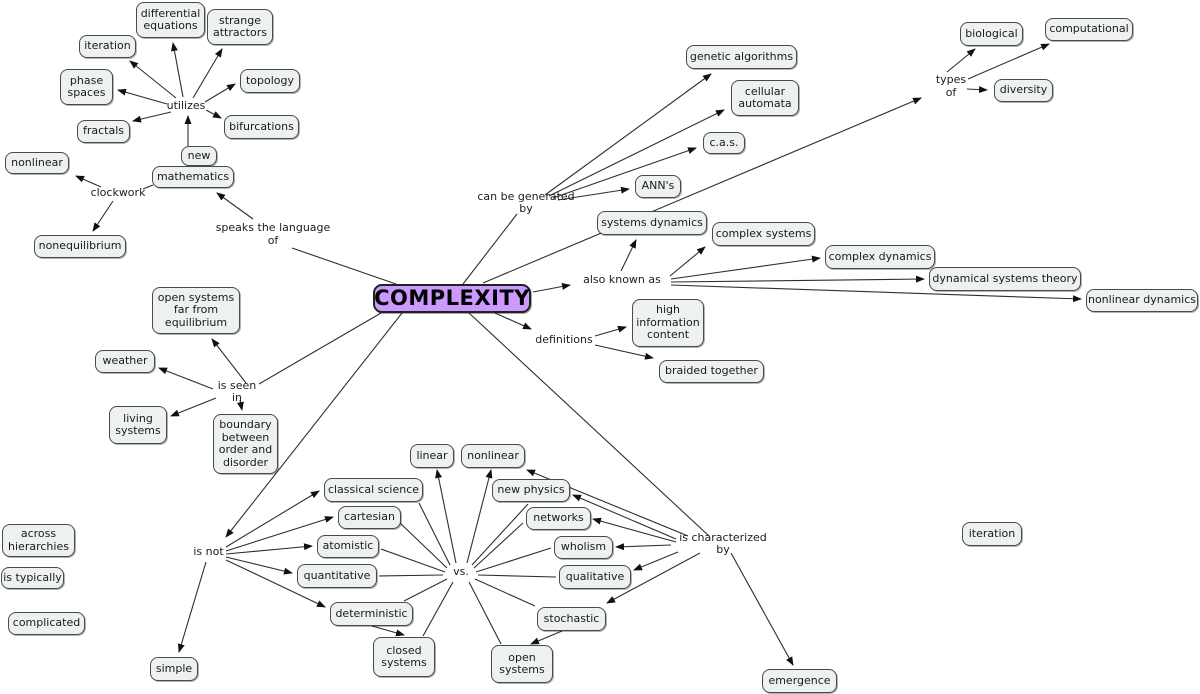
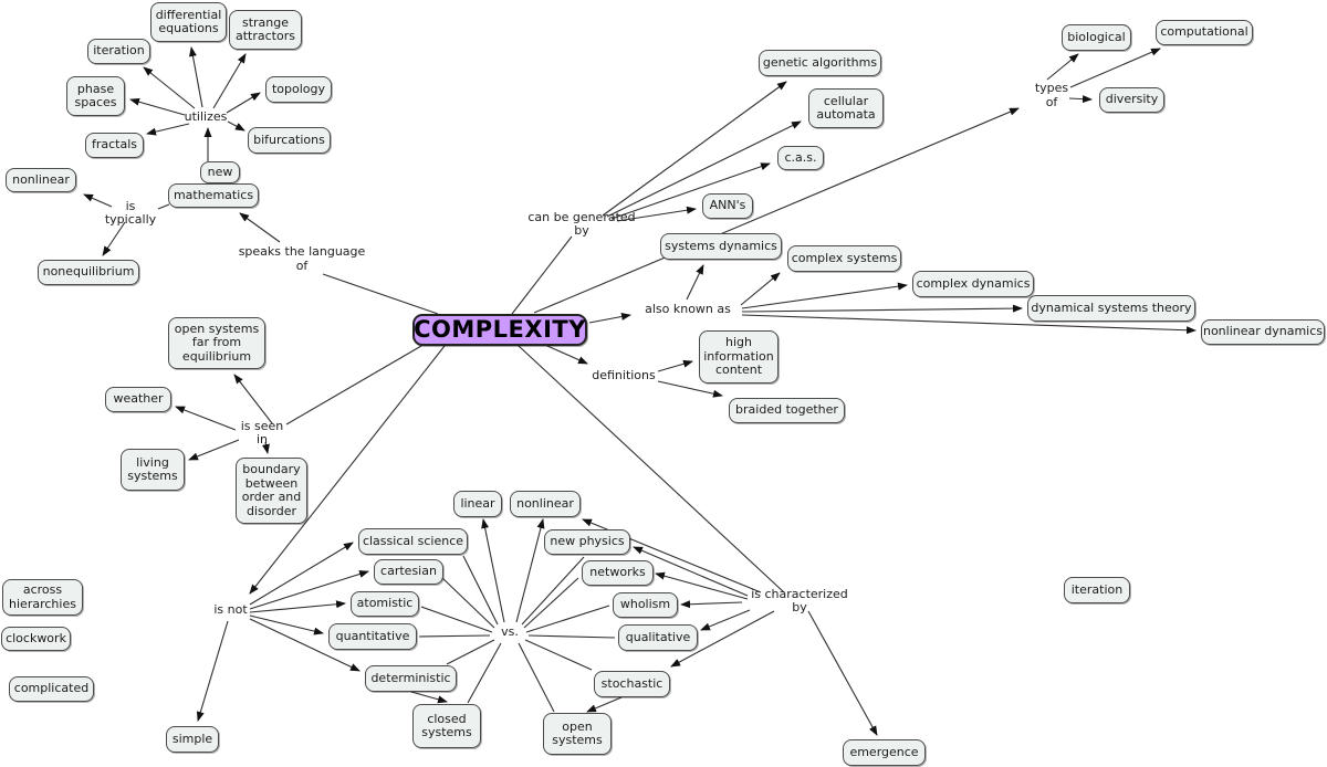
  COMPLEXITY
  differential
  equations
  strange
  attractors
  iteration
  phase
  spaces
  topology
  fractals
  bifurcations
  new
  mathematics
  nonlinear
  nonequilibrium
  open systems
  far from
  equilibrium
  weather
  living
  systems
  boundary
  between
  order and
  disorder
  genetic algorithms
  cellular
  automata
  c.a.s.
  ANN's
  systems dynamics
  complex systems
  complex dynamics
  dynamical systems theory
  nonlinear dynamics
  biological
  computational
  diversity
  high
  information
  content
  braided together
  across
  hierarchies
- is typically
+ clockwork
  complicated
  simple
  linear
  nonlinear
  classical science
  new physics
  cartesian
  networks
  atomistic
  wholism
  quantitative
  qualitative
  deterministic
  stochastic
  closed
  systems
  open
  systems
  emergence
  iteration
  utilizes
- clockwork
+ is typically
  speaks the language
  of
  can be generated by
  also known as
  definitions
  types
  of
  is seen in
  is not
  vs.
  is characterized by
